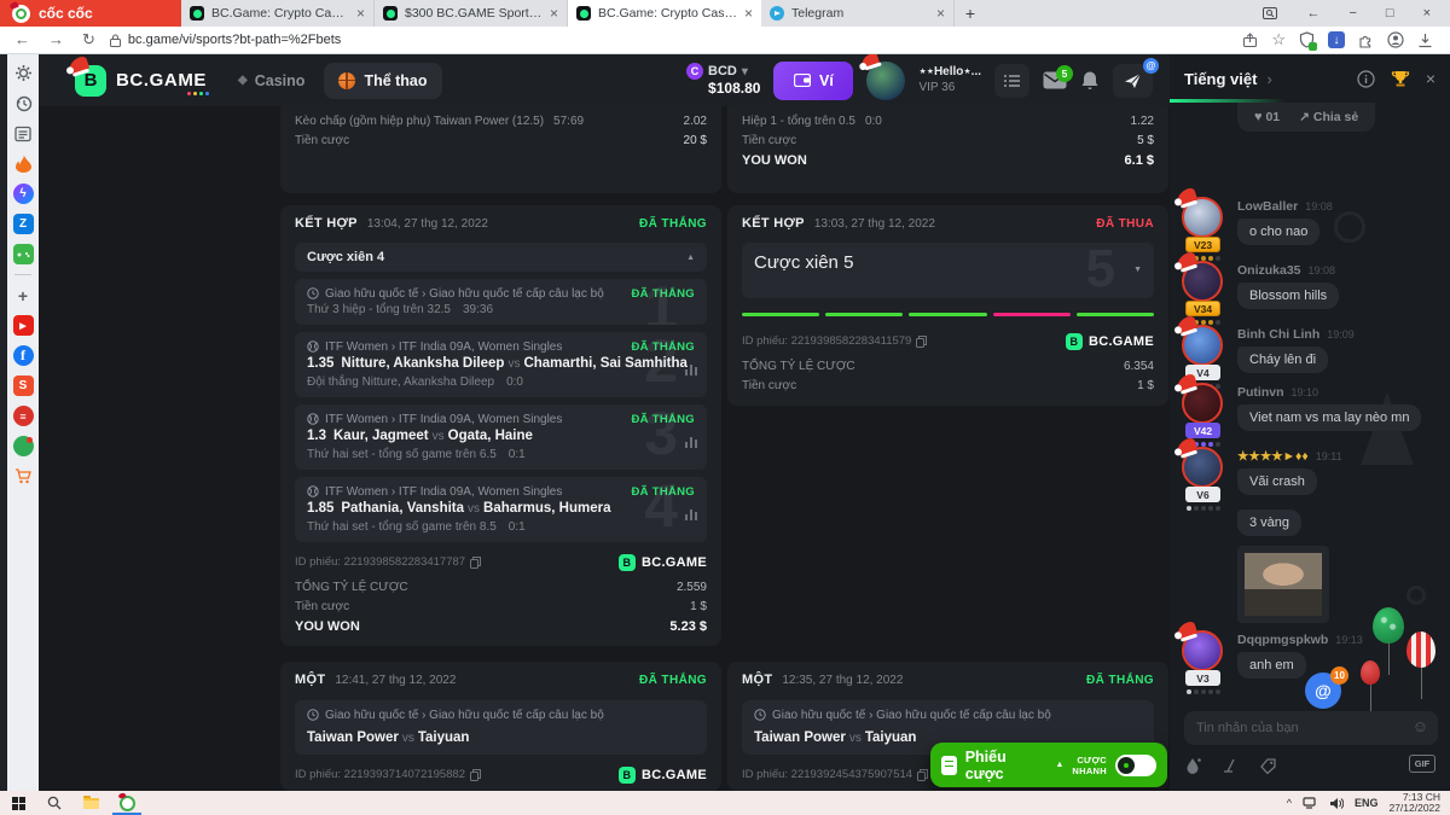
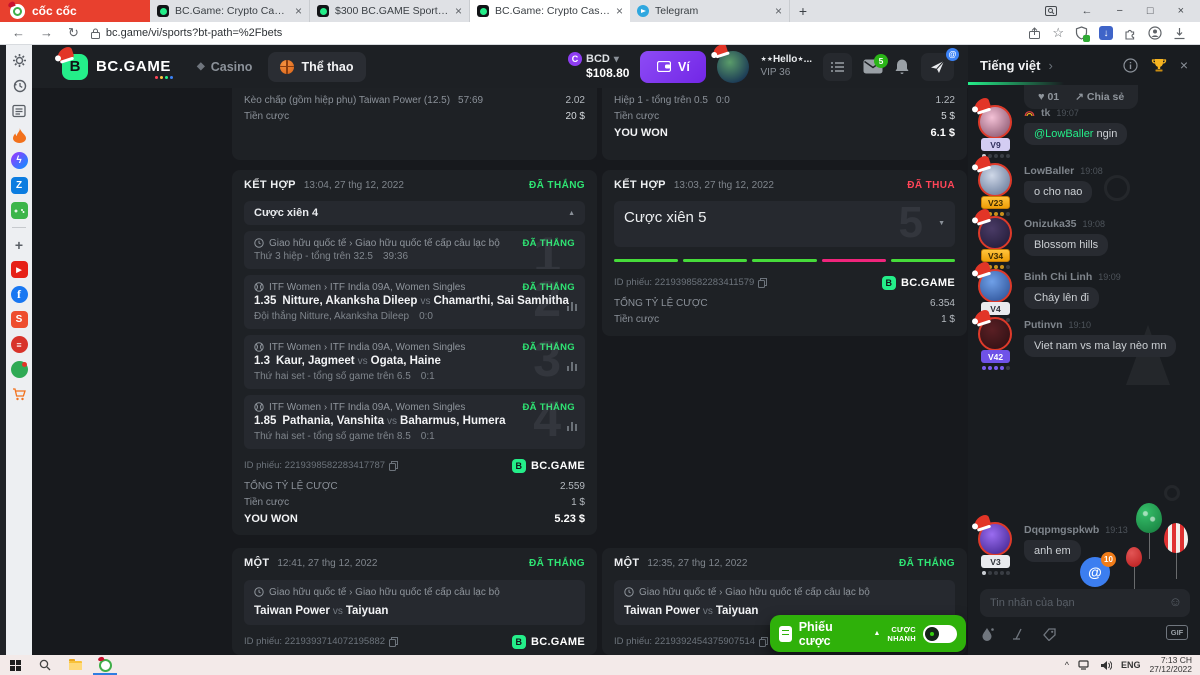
  cốc cốc
  BC.Game: Crypto Casin
  ×
  $300 BC.GAME Sports
  ×
  BC.Game: Crypto Casin
  ×
  Telegram
  ×
  +
  ←
  −
  □
  ×
  ←
  →
  ↻
  bc.game/vi/sports?bt-path=%2Fbets
  ☆
  ↓
  ϟ
  Z
  +
  f
  S
  ≡
  B
  BC.GAME
  Casino
  Thể thao
  C
  BCD
  $108.80
  Ví
  ⋆⋆Hello⋆...
  VIP 36
  5
  @
  Kèo chấp (gồm hiệp phụ) Taiwan Power (12.5)
  57:69
  2.02
  Tiền cược
  20 $
  Hiệp 1 - tổng trên 0.5
  0:0
  1.22
  Tiền cược
  5 $
  YOU WON
  6.1 $
  KẾT HỢP
  13:04, 27 thg 12, 2022
  ĐÃ THẮNG
  Cược xiên 4
  Giao hữu quốc tế › Giao hữu quốc tế cấp câu lạc bộ
  ĐÃ THẮNG
  Thứ 3 hiệp - tổng trên 32.5
  39:36
  1
  ITF Women › ITF India 09A, Women Singles
  ĐÃ THẮNG
  1.35 Nitture, Akanksha Dileep vs Chamarthi, Sai Samhitha
  Đội thắng Nitture, Akanksha Dileep
  0:0
  2
  ITF Women › ITF India 09A, Women Singles
  ĐÃ THẮNG
  1.3 Kaur, Jagmeet vs Ogata, Haine
  Thứ hai set - tổng số game trên 6.5
  0:1
  3
  ITF Women › ITF India 09A, Women Singles
  ĐÃ THẮNG
  1.85 Pathania, Vanshita vs Baharmus, Humera
  Thứ hai set - tổng số game trên 8.5
  0:1
  4
  ID phiếu: 2219398582283417787
  B
  BC.GAME
  TỔNG TỶ LỆ CƯỢC
  2.559
  Tiền cược
  1 $
  YOU WON
  5.23 $
  KẾT HỢP
  13:03, 27 thg 12, 2022
  ĐÃ THUA
  Cược xiên 5
  5
  ID phiếu: 2219398582283411579
  B
  BC.GAME
  TỔNG TỶ LỆ CƯỢC
  6.354
  Tiền cược
  1 $
  MỘT
  12:41, 27 thg 12, 2022
  ĐÃ THẮNG
  Giao hữu quốc tế › Giao hữu quốc tế cấp câu lạc bộ
  Taiwan Power vs Taiyuan
  ID phiếu: 2219393714072195882
  B
  BC.GAME
  MỘT
  12:35, 27 thg 12, 2022
  ĐÃ THẮNG
  Giao hữu quốc tế › Giao hữu quốc tế cấp câu lạc bộ
  Taiwan Power vs Taiyuan
  ID phiếu: 2219392454375907514
  Phiếu cược
  CƯỢC
  NHANH
  Tiếng việt
  ›
  ×
  ♥ 01
  ↗ Chia sẻ
+ V9
+ tk
+ 19:07
+ @LowBaller ngin
  V23
  LowBaller
  19:08
  o cho nao
  V34
  Onizuka35
  19:08
  Blossom hills
  V4
  Binh Chi Linh
  19:09
  Cháy lên đi
  V42
  Putinvn
  19:10
  Viet nam vs ma lay nèo mn
- V6
- ★★★★►♦♦
- 19:11
- Vãi crash
- 3 vàng
  V3
  Dqqpmgspkwb
  19:13
  anh em
  @
  10
  Tin nhắn của bạn
  ☺
  GIF
  ^
  ENG
  7:13 CH
  27/12/2022
